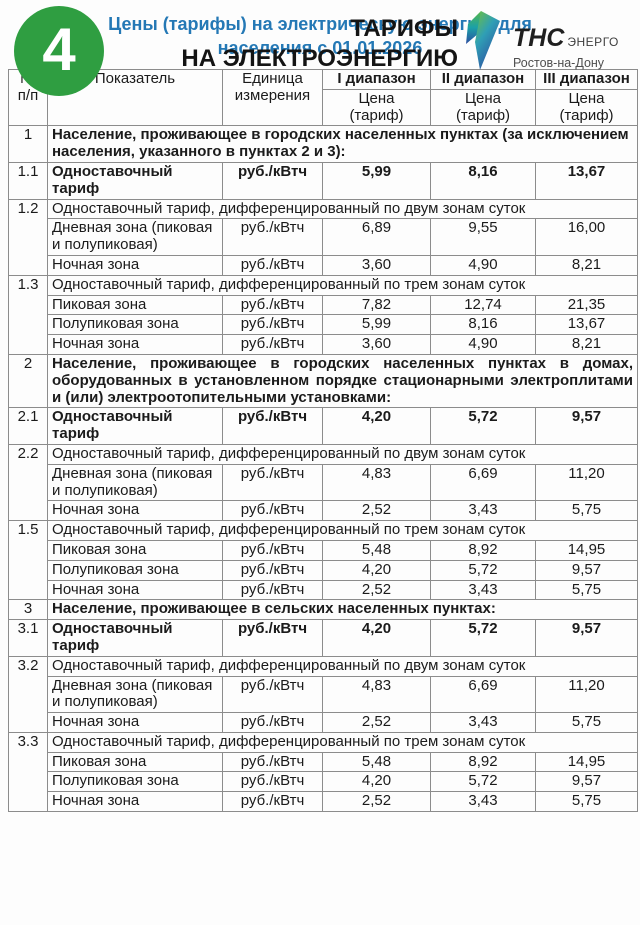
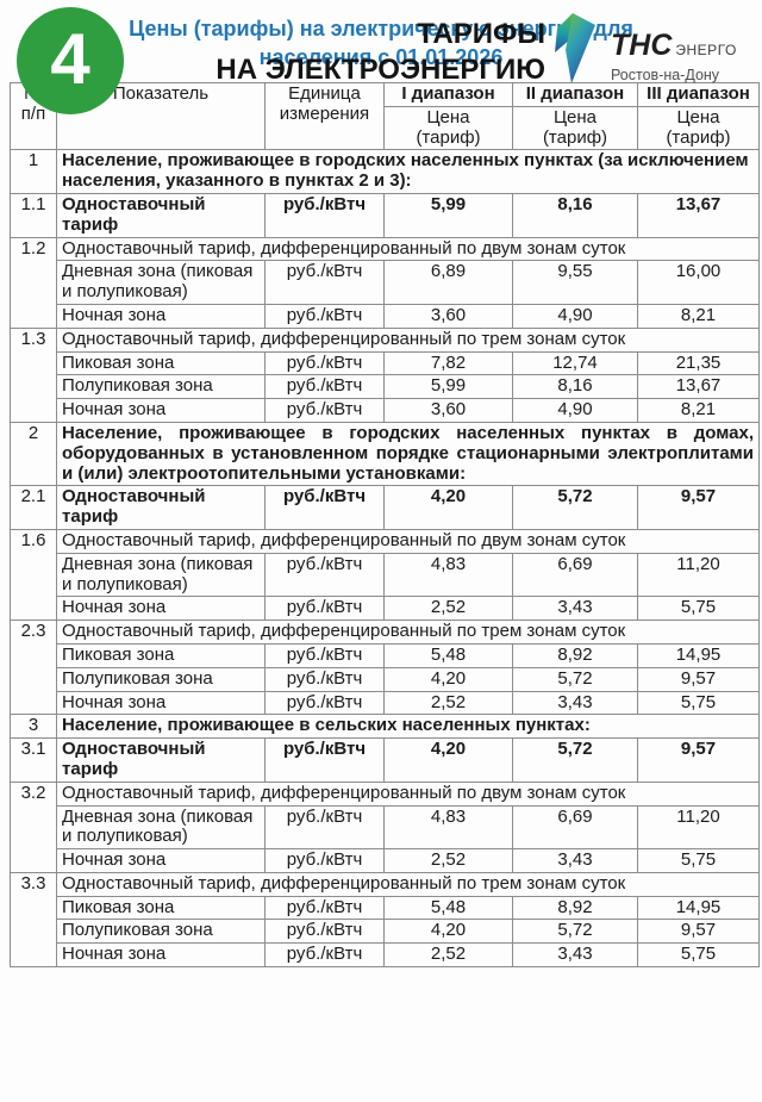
  4
  ТАРИФЫ
  НА ЭЛЕКТРОЭНЕРГИЮ
  ТНС
  ЭНЕРГО
  Ростов-на-Дону
  Цены (тарифы) на электрическую энерг для населения с 01.01.2026
  п/п	Показатель	Единица измерения	I диапазон	II диапазон	III диапазон
  Цена (тариф)	Цена (тариф)	Цена (тариф)
  1	Население, проживающее в городских населенных пунктах (за исключением населения, указанного в пунктах 2 и 3):
  1.1	Одноставочный тариф	руб./кВтч	5,99	8,16	13,67
  1.2	Одноставочный тариф, дифференцированный по двум зонам суток
  Дневная зона (пиковая и полупиковая)	руб./кВтч	6,89	9,55	16,00
  Ночная зона	руб./кВтч	3,60	4,90	8,21
  1.3	Одноставочный тариф, дифференцированный по трем зонам суток
  Пиковая зона	руб./кВтч	7,82	12,74	21,35
  Полупиковая зона	руб./кВтч	5,99	8,16	13,67
  Ночная зона	руб./кВтч	3,60	4,90	8,21
  2	Население, проживающее в городских населенных пунктах в домах, оборудованных в установленном порядке стационарными электроплитами и (или) электроотопительными установками:
  2.1	Одноставочный тариф	руб./кВтч	4,20	5,72	9,57
- 2.2	Одноставочный тариф, дифференцированный по двум зонам суток
+ 1.6	Одноставочный тариф, дифференцированный по двум зонам суток
  Дневная зона (пиковая и полупиковая)	руб./кВтч	4,83	6,69	11,20
  Ночная зона	руб./кВтч	2,52	3,43	5,75
- 1.5	Одноставочный тариф, дифференцированный по трем зонам суток
+ 2.3	Одноставочный тариф, дифференцированный по трем зонам суток
  Пиковая зона	руб./кВтч	5,48	8,92	14,95
  Полупиковая зона	руб./кВтч	4,20	5,72	9,57
  Ночная зона	руб./кВтч	2,52	3,43	5,75
  3	Население, проживающее в сельских населенных пунктах:
  3.1	Одноставочный тариф	руб./кВтч	4,20	5,72	9,57
  3.2	Одноставочный тариф, дифференцированный по двум зонам суток
  Дневная зона (пиковая и полупиковая)	руб./кВтч	4,83	6,69	11,20
  Ночная зона	руб./кВтч	2,52	3,43	5,75
  3.3	Одноставочный тариф, дифференцированный по трем зонам суток
  Пиковая зона	руб./кВтч	5,48	8,92	14,95
  Полупиковая зона	руб./кВтч	4,20	5,72	9,57
  Ночная зона	руб./кВтч	2,52	3,43	5,75
